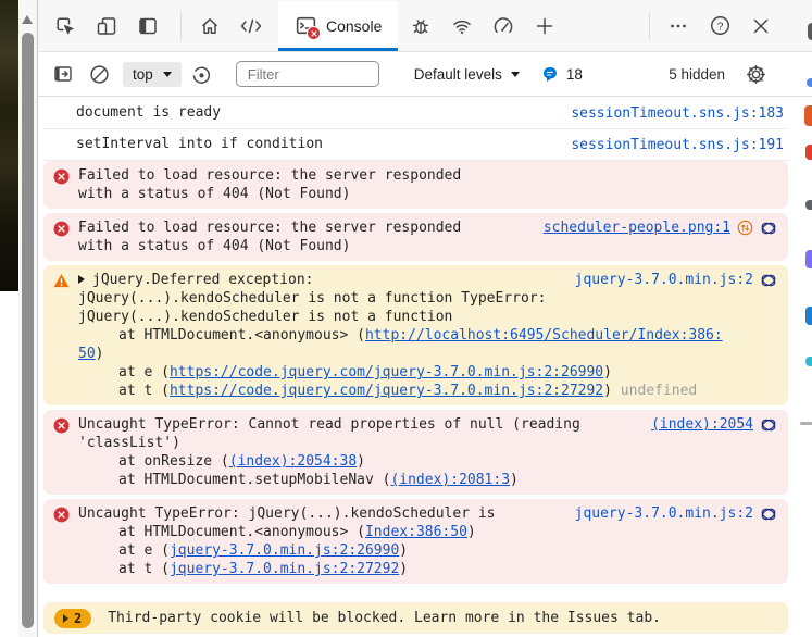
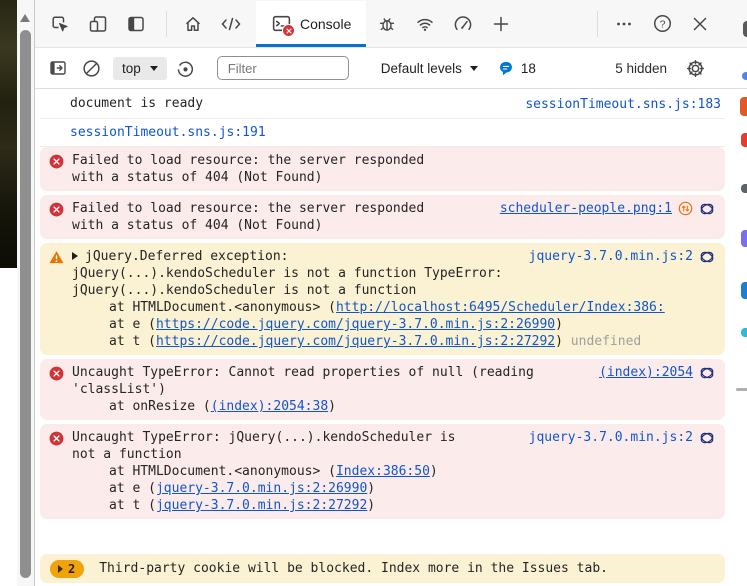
  Console
  ?
  top
  Filter
  Default levels
  18
  5 hidden
  document is ready
  sessionTimeout.sns.js:183
- setInterval into if condition
  sessionTimeout.sns.js:191
  Failed to load resource: the server responded
  with a status of 404 (Not Found)
  Failed to load resource: the server responded
  with a status of 404 (Not Found)
  scheduler-people.png:1
  jQuery.Deferred exception:
  jQuery(...).kendoScheduler is not a function TypeError:
  jQuery(...).kendoScheduler is not a function
  at HTMLDocument.<anonymous> (http://localhost:6495/Scheduler/Index:386:
- 50)
  at e (https://code.jquery.com/jquery-3.7.0.min.js:2:26990)
  at t (https://code.jquery.com/jquery-3.7.0.min.js:2:27292) undefined
  jquery-3.7.0.min.js:2
  Uncaught TypeError: Cannot read properties of null (reading
  'classList')
  at onResize ((index):2054:38)
- at HTMLDocument.setupMobileNav ((index):2081:3)
  (index):2054
  Uncaught TypeError: jQuery(...).kendoScheduler is
+ not a function
  at HTMLDocument.<anonymous> (Index:386:50)
  at e (jquery-3.7.0.min.js:2:26990)
  at t (jquery-3.7.0.min.js:2:27292)
  jquery-3.7.0.min.js:2
  2
- Third-party cookie will be blocked. Learn more in the Issues tab.
+ Third-party cookie will be blocked. Index more in the Issues tab.
